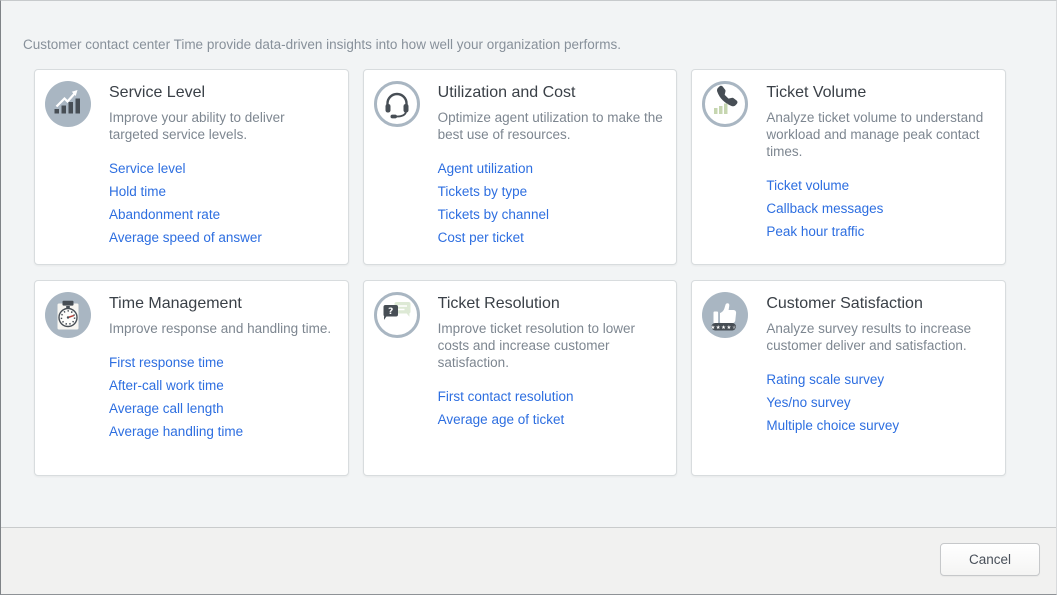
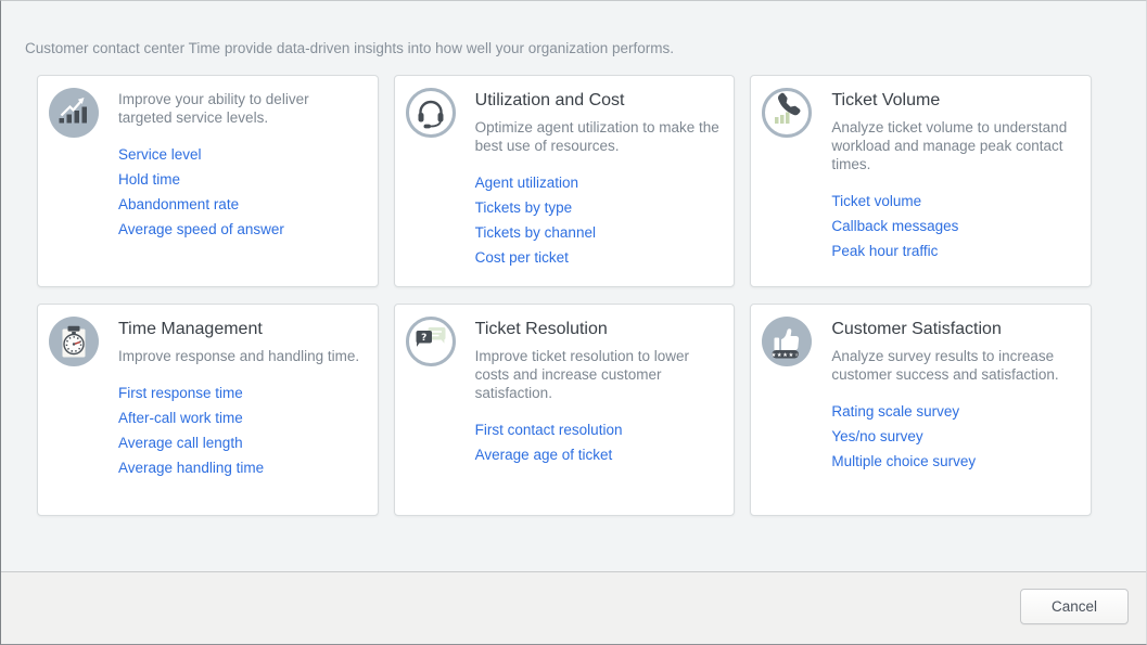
  Customer contact center Time provide data-driven insights into how well your organization performs.
- Service Level
  Improve your ability to deliver targeted service levels.
  Service level
  Hold time
  Abandonment rate
  Average speed of answer
  Utilization and Cost
  Optimize agent utilization to make the best use of resources.
  Agent utilization
  Tickets by type
  Tickets by channel
  Cost per ticket
  Ticket Volume
  Analyze ticket volume to understand workload and manage peak contact times.
  Ticket volume
  Callback messages
  Peak hour traffic
  Time Management
  Improve response and handling time.
  First response time
  After-call work time
  Average call length
  Average handling time
  ?
  Ticket Resolution
  Improve ticket resolution to lower costs and increase customer satisfaction.
  First contact resolution
  Average age of ticket
  Customer Satisfaction
- Analyze survey results to increase customer deliver and satisfaction.
+ Analyze survey results to increase customer success and satisfaction.
  Rating scale survey
  Yes/no survey
  Multiple choice survey
  Cancel
